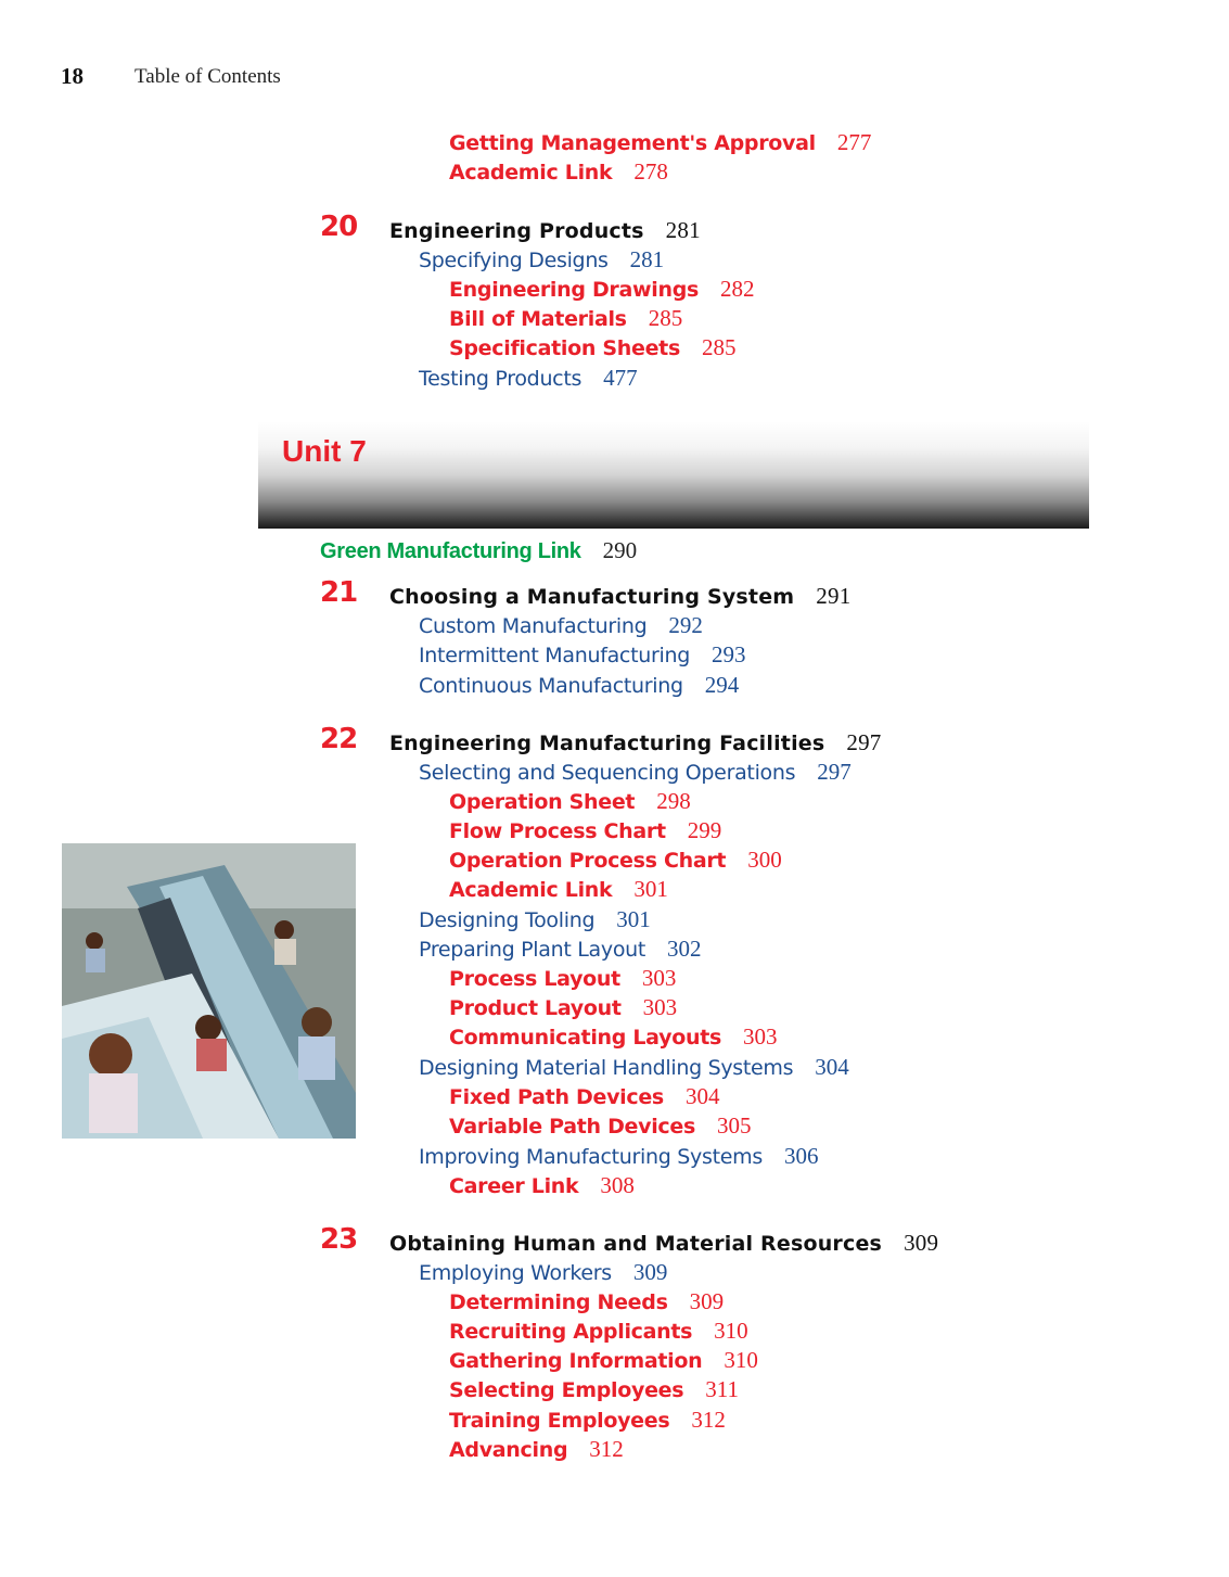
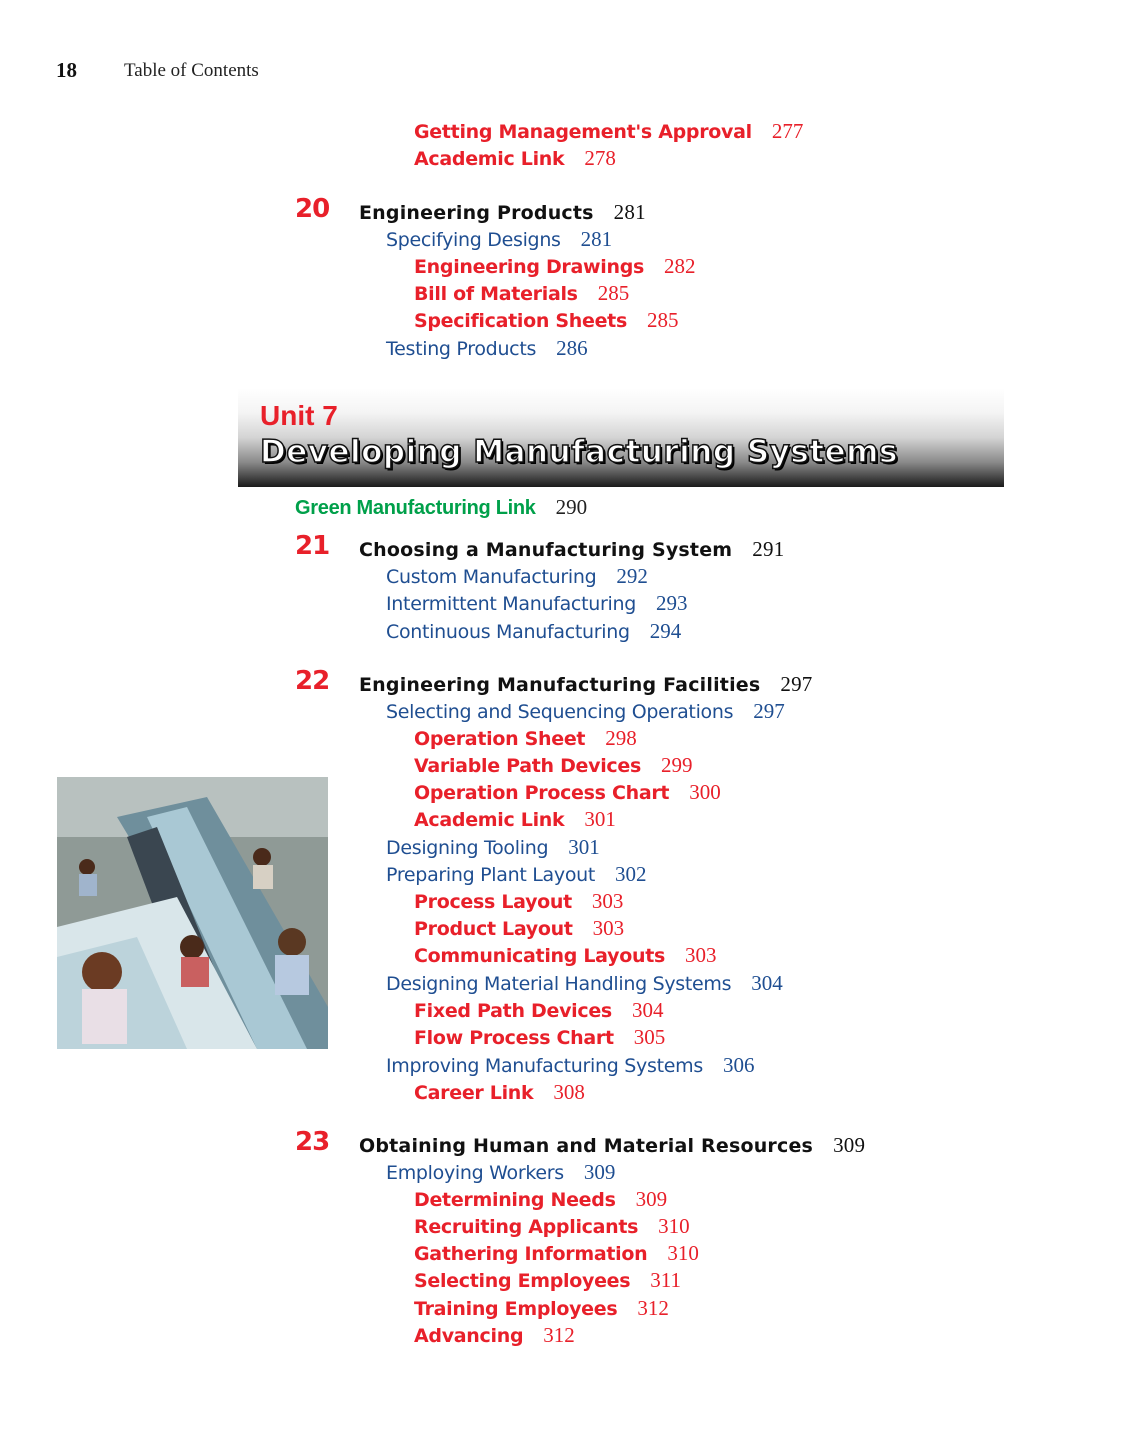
  18
  Table of Contents
  Getting Management's Approval 277
  Academic Link 278
  20
  Engineering Products 281
  Specifying Designs 281
  Engineering Drawings 282
  Bill of Materials 285
  Specification Sheets 285
- Testing Products 477
+ Testing Products 286
  Unit 7
+ Developing Manufacturing Systems
  Green Manufacturing Link 290
  21
  Choosing a Manufacturing System 291
  Custom Manufacturing 292
  Intermittent Manufacturing 293
  Continuous Manufacturing 294
  22
  Engineering Manufacturing Facilities 297
  Selecting and Sequencing Operations 297
  Operation Sheet 298
- Flow Process Chart 299
+ Variable Path Devices 299
  Operation Process Chart 300
  Academic Link 301
  Designing Tooling 301
  Preparing Plant Layout 302
  Process Layout 303
  Product Layout 303
  Communicating Layouts 303
  Designing Material Handling Systems 304
  Fixed Path Devices 304
- Variable Path Devices 305
+ Flow Process Chart 305
  Improving Manufacturing Systems 306
  Career Link 308
  23
  Obtaining Human and Material Resources 309
  Employing Workers 309
  Determining Needs 309
  Recruiting Applicants 310
  Gathering Information 310
  Selecting Employees 311
  Training Employees 312
  Advancing 312
